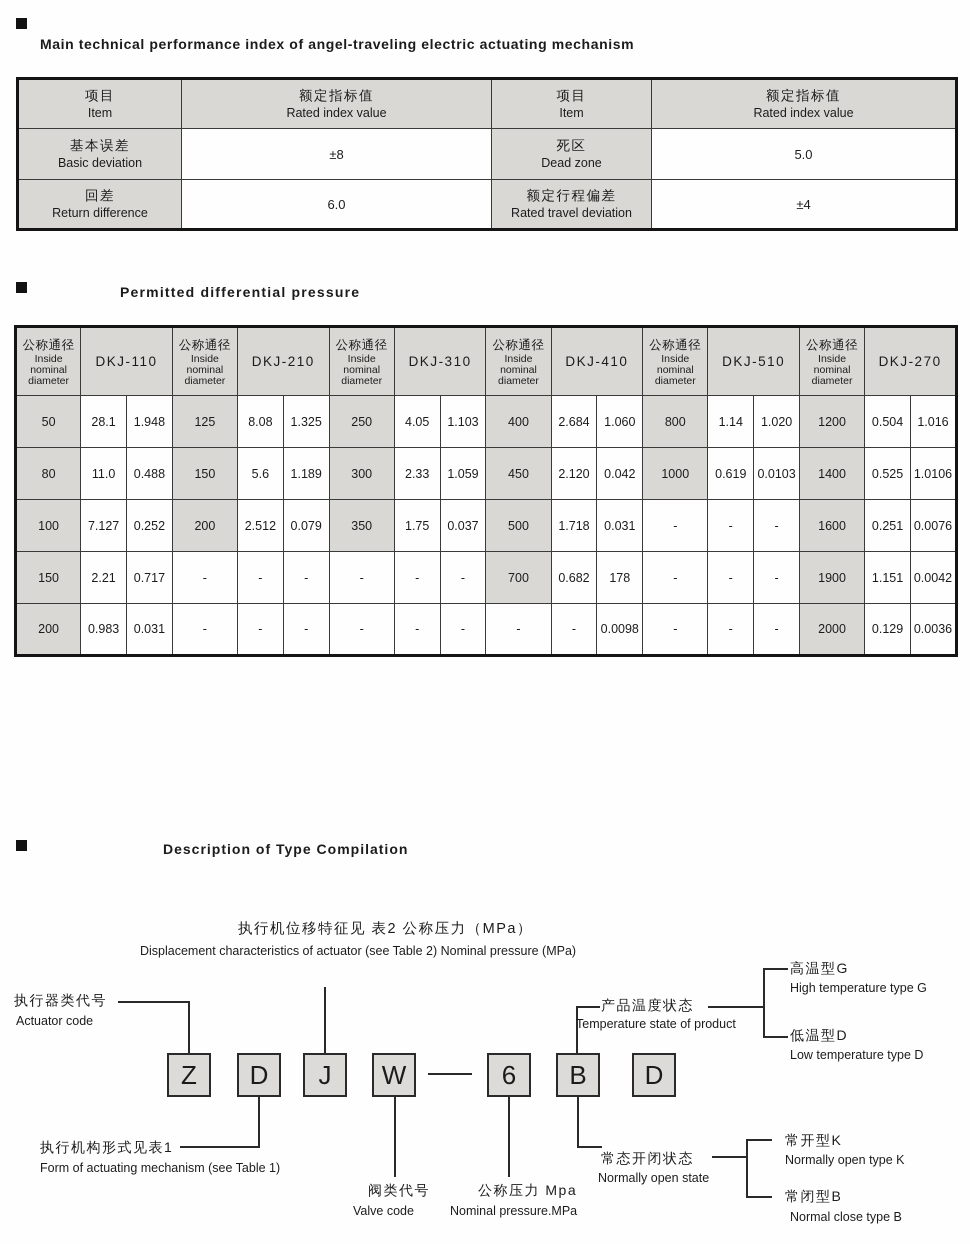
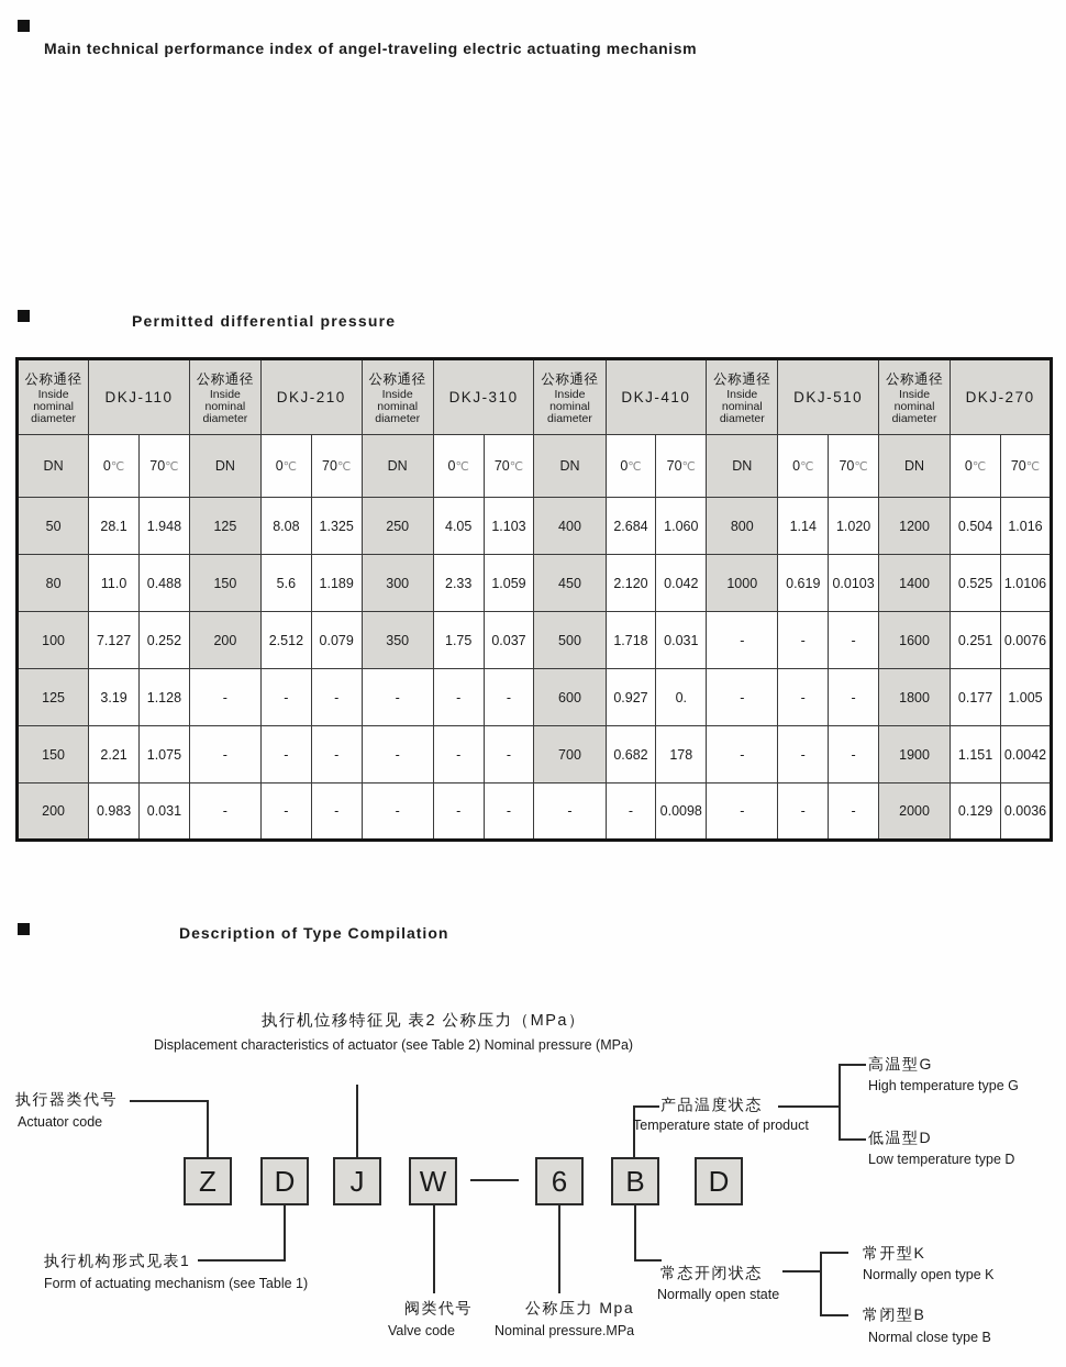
  Main technical performance index of angel-traveling electric actuating mechanism
- 项目 Item	额定指标值 Rated index value	项目 Item	额定指标值 Rated index value
- 基本误差 Basic deviation	±8	死区 Dead zone	5.0
- 回差 Return difference	6.0	额定行程偏差 Rated travel deviation	±4
  Permitted differential pressure
  公称通径Insidenominaldiameter	DKJ-110	公称通径Insidenominaldiameter	DKJ-210	公称通径Insidenominaldiameter	DKJ-310	公称通径Insidenominaldiameter	DKJ-410	公称通径Insidenominaldiameter	DKJ-510	公称通径Insidenominaldiameter	DKJ-270
+ DN	0℃	70℃	DN	0℃	70℃	DN	0℃	70℃	DN	0℃	70℃	DN	0℃	70℃	DN	0℃	70℃
  50	28.1	1.948	125	8.08	1.325	250	4.05	1.103	400	2.684	1.060	800	1.14	1.020	1200	0.504	1.016
  80	11.0	0.488	150	5.6	1.189	300	2.33	1.059	450	2.120	0.042	1000	0.619	0.0103	1400	0.525	1.0106
  100	7.127	0.252	200	2.512	0.079	350	1.75	0.037	500	1.718	0.031	-	-	-	1600	0.251	0.0076
+ 125	3.19	1.128	-	-	-	-	-	-	600	0.927	0.	-	-	-	1800	0.177	1.005
- 150	2.21	0.717	-	-	-	-	-	-	700	0.682	178	-	-	-	1900	1.151	0.0042
+ 150	2.21	1.075	-	-	-	-	-	-	700	0.682	178	-	-	-	1900	1.151	0.0042
  200	0.983	0.031	-	-	-	-	-	-	-	-	0.0098	-	-	-	2000	0.129	0.0036
  Description of Type Compilation
  执行机位移特征见 表2 公称压力（MPa）
  Displacement characteristics of actuator (see Table 2) Nominal pressure (MPa)
  Z
  D
  J
  W
  6
  B
  D
  执行器类代号
  Actuator code
  执行机构形式见表1
  Form of actuating mechanism (see Table 1)
  阀类代号
  Valve code
  公称压力 Mpa
  Nominal pressure.MPa
  产品温度状态
  Temperature state of product
  高温型G
  High temperature type G
  低温型D
  Low temperature type D
  常态开闭状态
  Normally open state
  常开型K
  Normally open type K
  常闭型B
  Normal close type B
